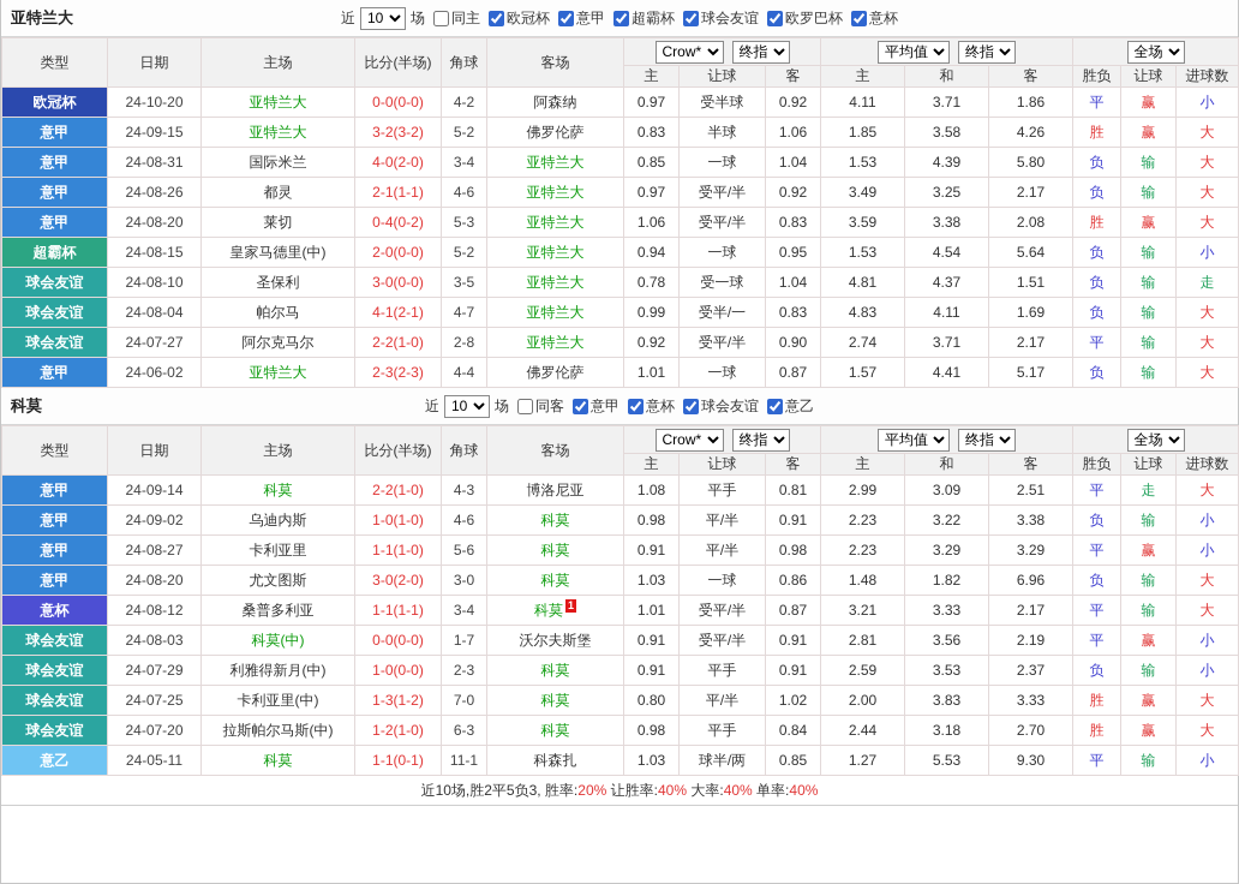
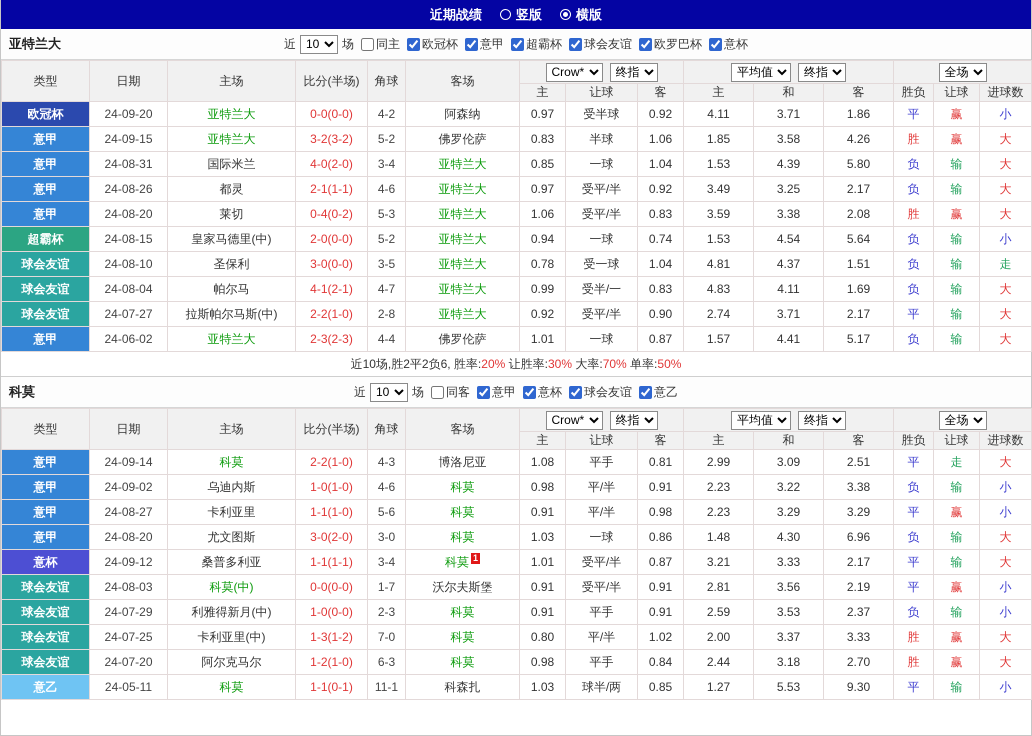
+ 近期战绩
+ 竖版
+ 横版
  亚特兰大
  近
  10
  场
  同主
  欧冠杯
  意甲
  超霸杯
  球会友谊
  欧罗巴杯
  意杯
  类型	日期	主场	比分(半场)	角球	客场	Crow* 终指	平均值 终指	全场
  主	让球	客	主	和	客	胜负	让球	进球数
- 欧冠杯	24-10-20	亚特兰大	0-0(0-0)	4-2	阿森纳	0.97	受半球	0.92	4.11	3.71	1.86	平	赢	小
+ 欧冠杯	24-09-20	亚特兰大	0-0(0-0)	4-2	阿森纳	0.97	受半球	0.92	4.11	3.71	1.86	平	赢	小
  意甲	24-09-15	亚特兰大	3-2(3-2)	5-2	佛罗伦萨	0.83	半球	1.06	1.85	3.58	4.26	胜	赢	大
  意甲	24-08-31	国际米兰	4-0(2-0)	3-4	亚特兰大	0.85	一球	1.04	1.53	4.39	5.80	负	输	大
  意甲	24-08-26	都灵	2-1(1-1)	4-6	亚特兰大	0.97	受平/半	0.92	3.49	3.25	2.17	负	输	大
  意甲	24-08-20	莱切	0-4(0-2)	5-3	亚特兰大	1.06	受平/半	0.83	3.59	3.38	2.08	胜	赢	大
- 超霸杯	24-08-15	皇家马德里(中)	2-0(0-0)	5-2	亚特兰大	0.94	一球	0.95	1.53	4.54	5.64	负	输	小
+ 超霸杯	24-08-15	皇家马德里(中)	2-0(0-0)	5-2	亚特兰大	0.94	一球	0.74	1.53	4.54	5.64	负	输	小
  球会友谊	24-08-10	圣保利	3-0(0-0)	3-5	亚特兰大	0.78	受一球	1.04	4.81	4.37	1.51	负	输	走
  球会友谊	24-08-04	帕尔马	4-1(2-1)	4-7	亚特兰大	0.99	受半/一	0.83	4.83	4.11	1.69	负	输	大
- 球会友谊	24-07-27	阿尔克马尔	2-2(1-0)	2-8	亚特兰大	0.92	受平/半	0.90	2.74	3.71	2.17	平	输	大
+ 球会友谊	24-07-27	拉斯帕尔马斯(中)	2-2(1-0)	2-8	亚特兰大	0.92	受平/半	0.90	2.74	3.71	2.17	平	输	大
  意甲	24-06-02	亚特兰大	2-3(2-3)	4-4	佛罗伦萨	1.01	一球	0.87	1.57	4.41	5.17	负	输	大
+ 近10场,胜2平2负6, 胜率:20% 让胜率:30% 大率:70% 单率:50%
  科莫
  近
  10
  场
  同客
  意甲
  意杯
  球会友谊
  意乙
  类型	日期	主场	比分(半场)	角球	客场	Crow* 终指	平均值 终指	全场
  主	让球	客	主	和	客	胜负	让球	进球数
  意甲	24-09-14	科莫	2-2(1-0)	4-3	博洛尼亚	1.08	平手	0.81	2.99	3.09	2.51	平	走	大
  意甲	24-09-02	乌迪内斯	1-0(1-0)	4-6	科莫	0.98	平/半	0.91	2.23	3.22	3.38	负	输	小
  意甲	24-08-27	卡利亚里	1-1(1-0)	5-6	科莫	0.91	平/半	0.98	2.23	3.29	3.29	平	赢	小
- 意甲	24-08-20	尤文图斯	3-0(2-0)	3-0	科莫	1.03	一球	0.86	1.48	1.82	6.96	负	输	大
+ 意甲	24-08-20	尤文图斯	3-0(2-0)	3-0	科莫	1.03	一球	0.86	1.48	4.30	6.96	负	输	大
- 意杯	24-08-12	桑普多利亚	1-1(1-1)	3-4	科莫 1	1.01	受平/半	0.87	3.21	3.33	2.17	平	输	大
+ 意杯	24-09-12	桑普多利亚	1-1(1-1)	3-4	科莫 1	1.01	受平/半	0.87	3.21	3.33	2.17	平	输	大
  球会友谊	24-08-03	科莫(中)	0-0(0-0)	1-7	沃尔夫斯堡	0.91	受平/半	0.91	2.81	3.56	2.19	平	赢	小
  球会友谊	24-07-29	利雅得新月(中)	1-0(0-0)	2-3	科莫	0.91	平手	0.91	2.59	3.53	2.37	负	输	小
- 球会友谊	24-07-25	卡利亚里(中)	1-3(1-2)	7-0	科莫	0.80	平/半	1.02	2.00	3.83	3.33	胜	赢	大
+ 球会友谊	24-07-25	卡利亚里(中)	1-3(1-2)	7-0	科莫	0.80	平/半	1.02	2.00	3.37	3.33	胜	赢	大
- 球会友谊	24-07-20	拉斯帕尔马斯(中)	1-2(1-0)	6-3	科莫	0.98	平手	0.84	2.44	3.18	2.70	胜	赢	大
+ 球会友谊	24-07-20	阿尔克马尔	1-2(1-0)	6-3	科莫	0.98	平手	0.84	2.44	3.18	2.70	胜	赢	大
  意乙	24-05-11	科莫	1-1(0-1)	11-1	科森扎	1.03	球半/两	0.85	1.27	5.53	9.30	平	输	小
- 近10场,胜2平5负3, 胜率:20% 让胜率:40% 大率:40% 单率:40%
